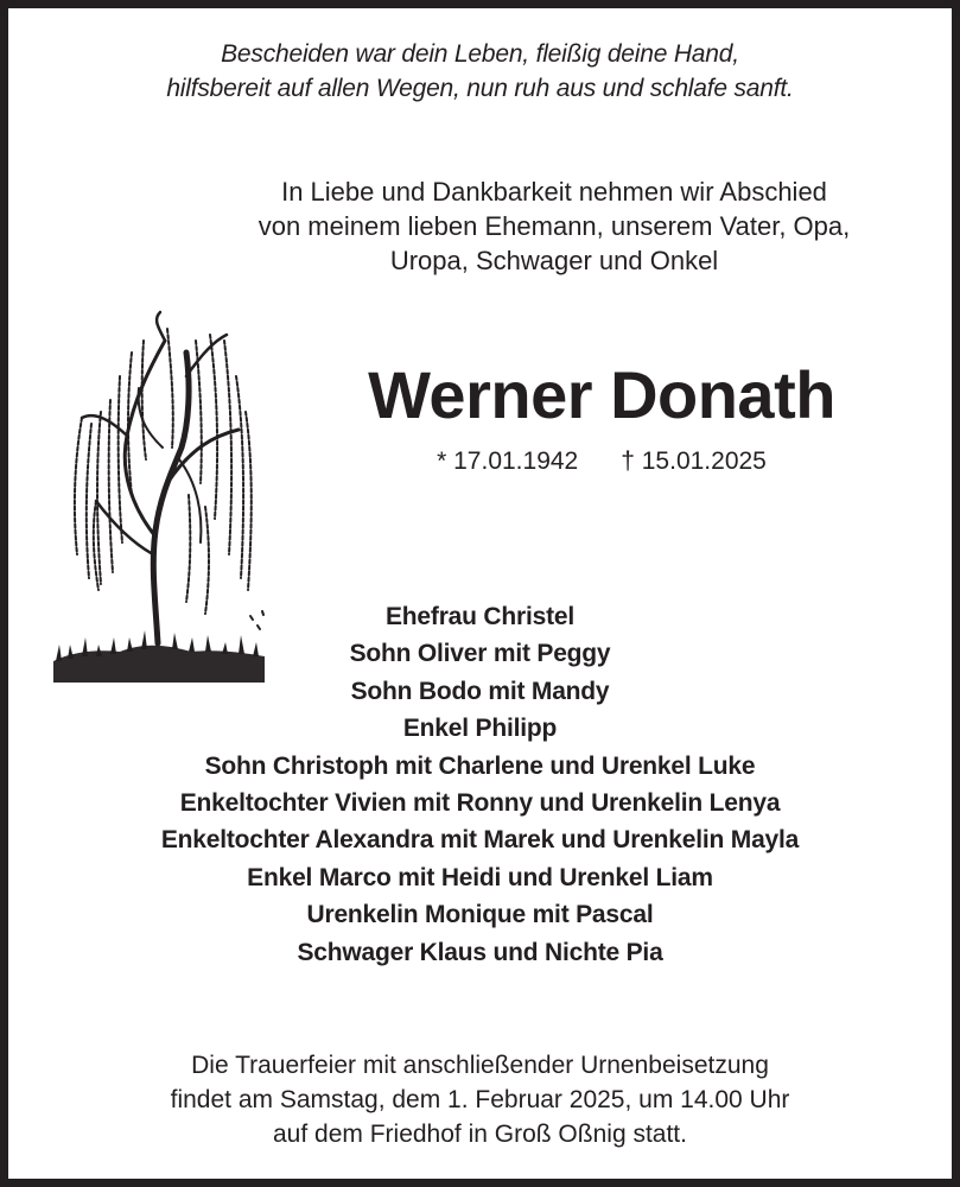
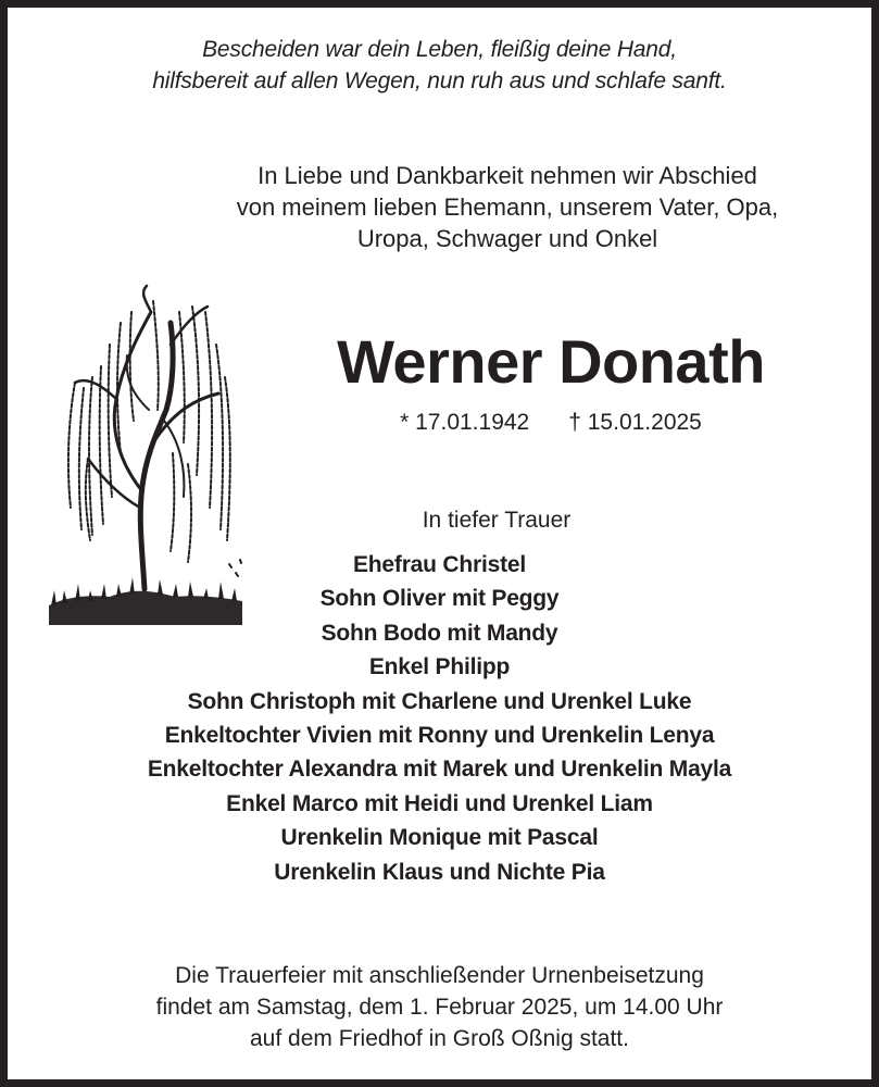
  Bescheiden war dein Leben, fleißig deine Hand,
  hilfsbereit auf allen Wegen, nun ruh aus und schlafe sanft.
  In Liebe und Dankbarkeit nehmen wir Abschied
  von meinem lieben Ehemann, unserem Vater, Opa,
  Uropa, Schwager und Onkel
  Werner Donath
  * 17.01.1942 † 15.01.2025
+ In tiefer Trauer
  Ehefrau Christel
  Sohn Oliver mit Peggy
  Sohn Bodo mit Mandy
  Enkel Philipp
  Sohn Christoph mit Charlene und Urenkel Luke
  Enkeltochter Vivien mit Ronny und Urenkelin Lenya
  Enkeltochter Alexandra mit Marek und Urenkelin Mayla
  Enkel Marco mit Heidi und Urenkel Liam
  Urenkelin Monique mit Pascal
- Schwager Klaus und Nichte Pia
+ Urenkelin Klaus und Nichte Pia
  Die Trauerfeier mit anschließender Urnenbeisetzung
  findet am Samstag, dem 1. Februar 2025, um 14.00 Uhr
  auf dem Friedhof in Groß Oßnig statt.
